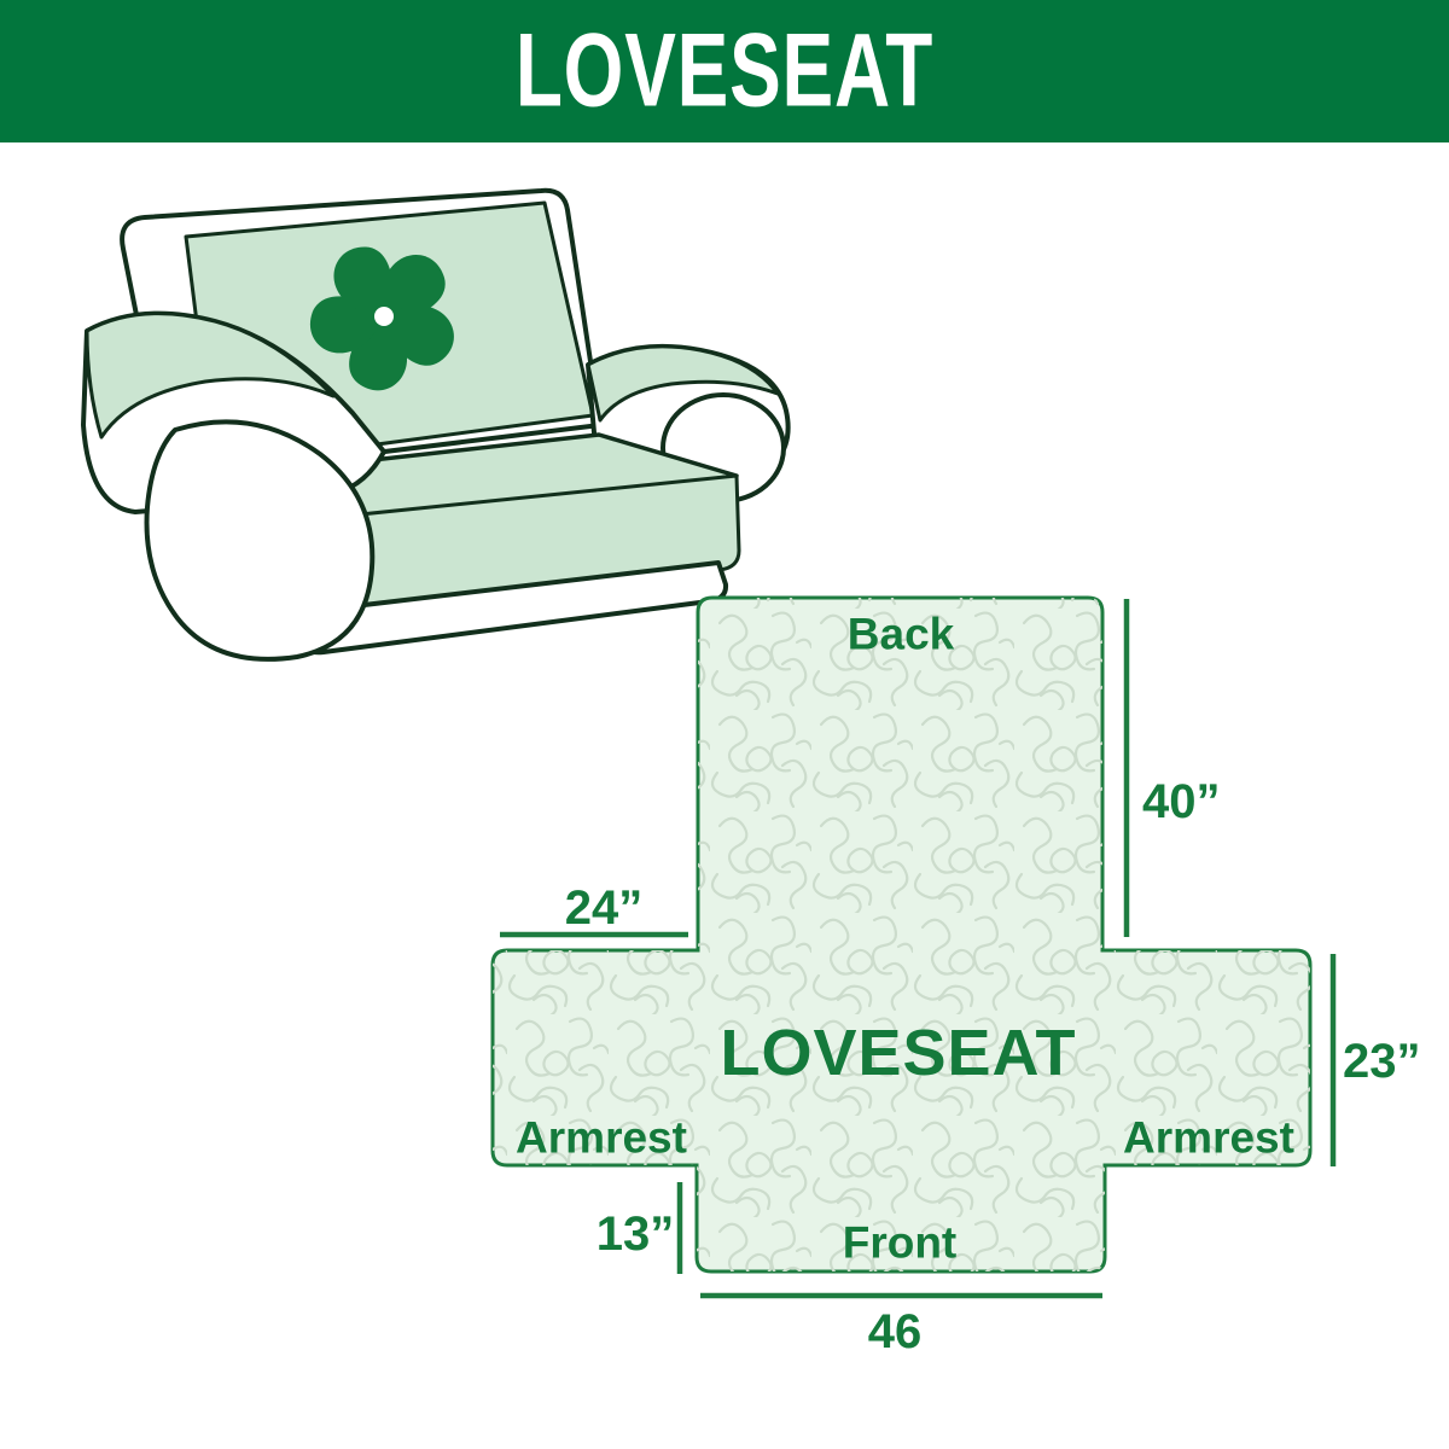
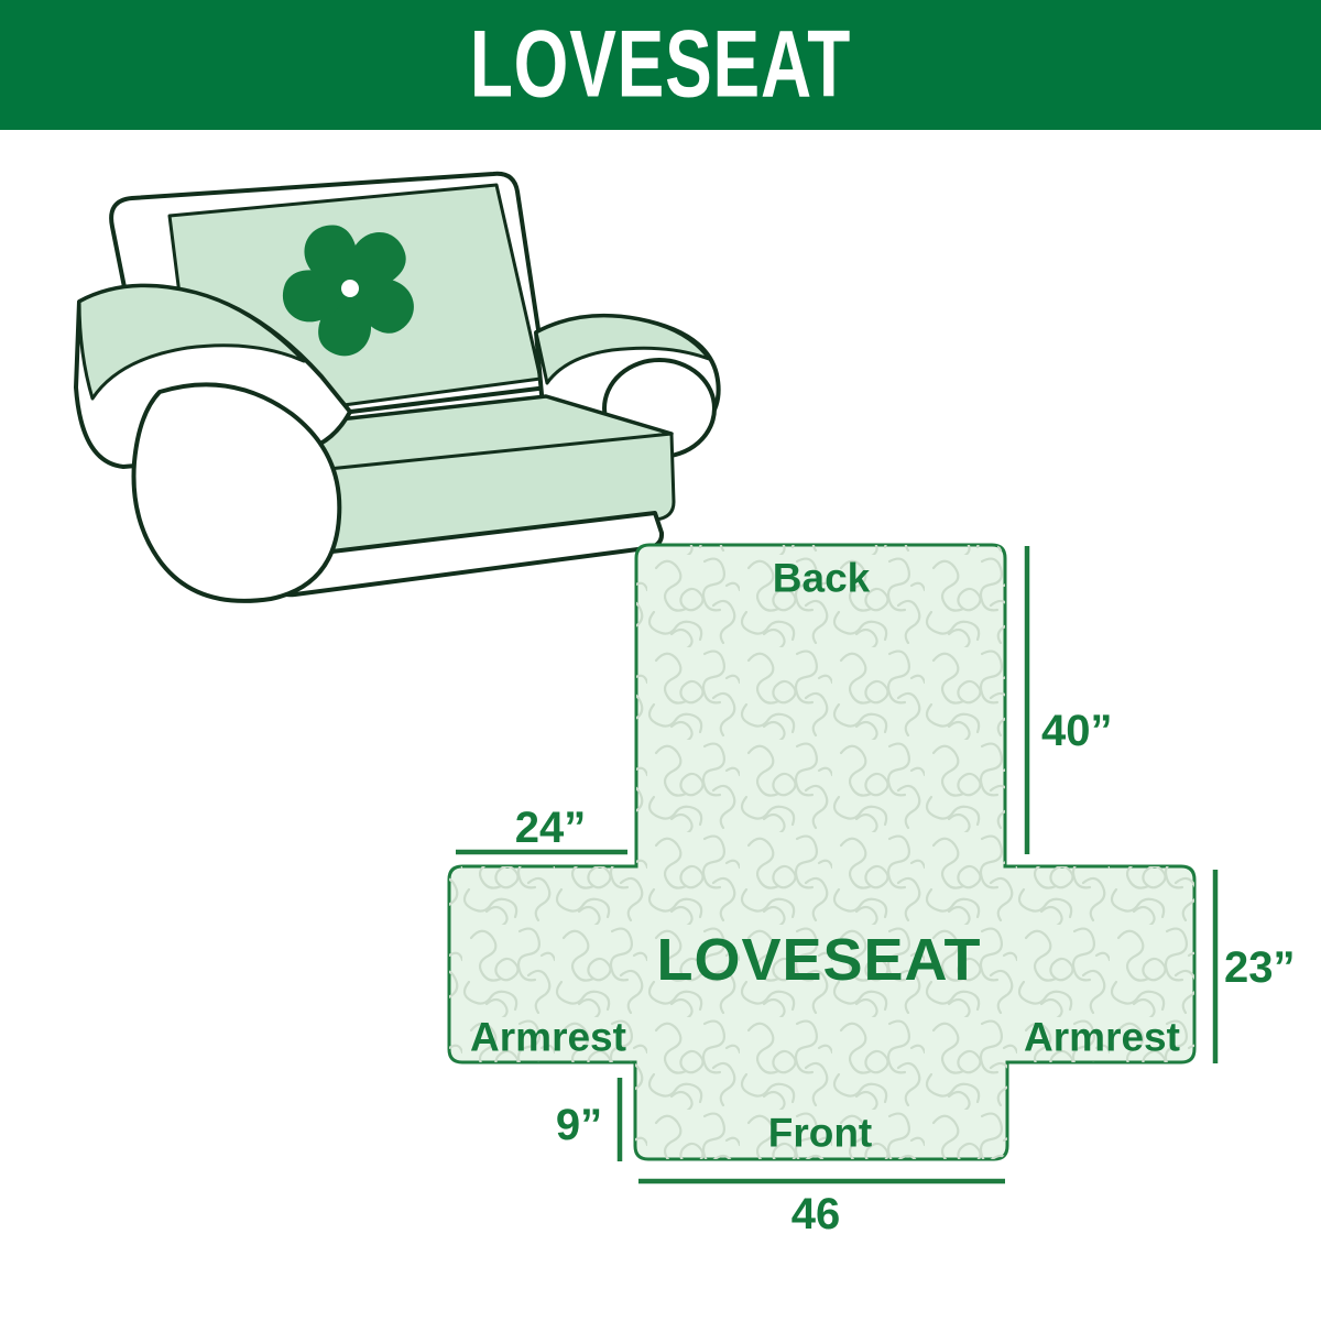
  LOVESEAT
  Back
  40”
  24”
  LOVESEAT
  23”
  Armrest
  Armrest
- 13”
+ 9”
  Front
  46
